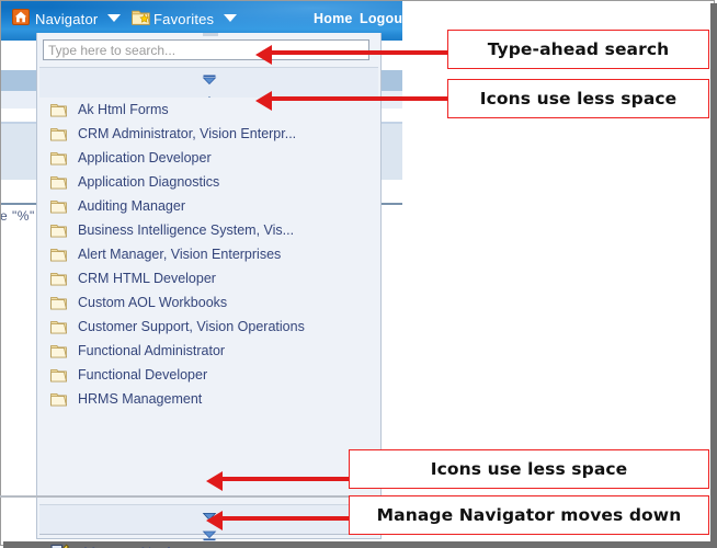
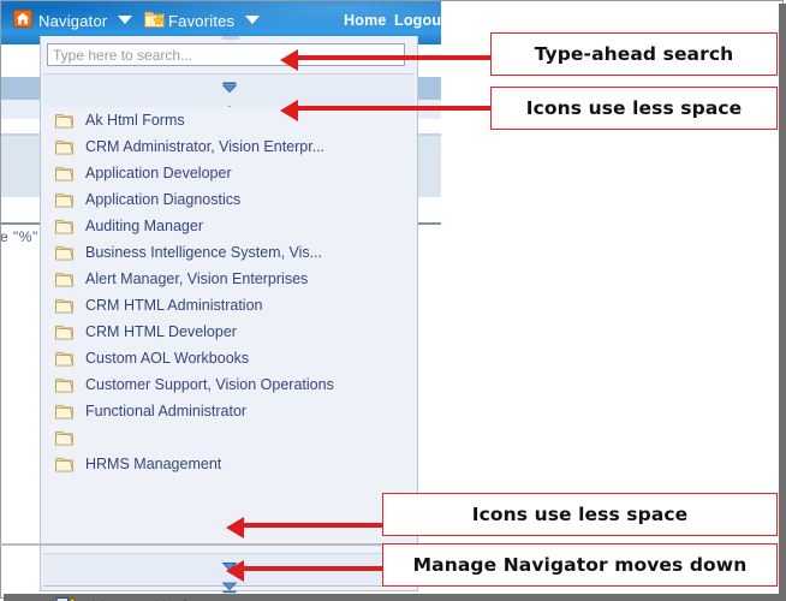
  e "%"
  Navigator
  Favorites
  Home
  Logou
  Type here to search...
  Ak Html Forms
  CRM Administrator, Vision Enterpr...
  Application Developer
  Application Diagnostics
  Auditing Manager
  Business Intelligence System, Vis...
  Alert Manager, Vision Enterprises
+ CRM HTML Administration
  CRM HTML Developer
  Custom AOL Workbooks
  Customer Support, Vision Operations
  Functional Administrator
- Functional Developer
  HRMS Management
  Type-ahead search
  Icons use less space
  Icons use less space
  Manage Navigator moves down
